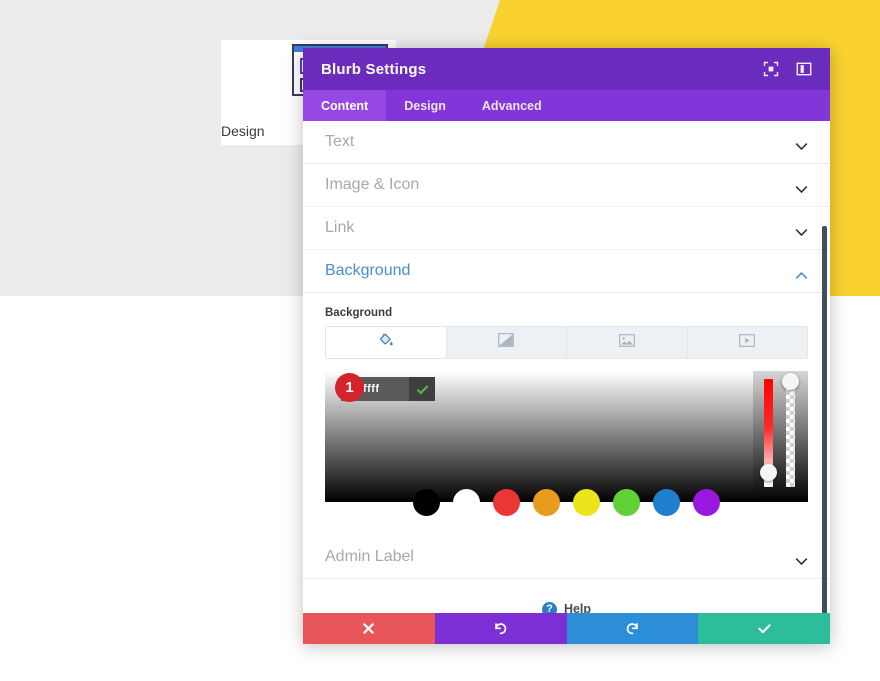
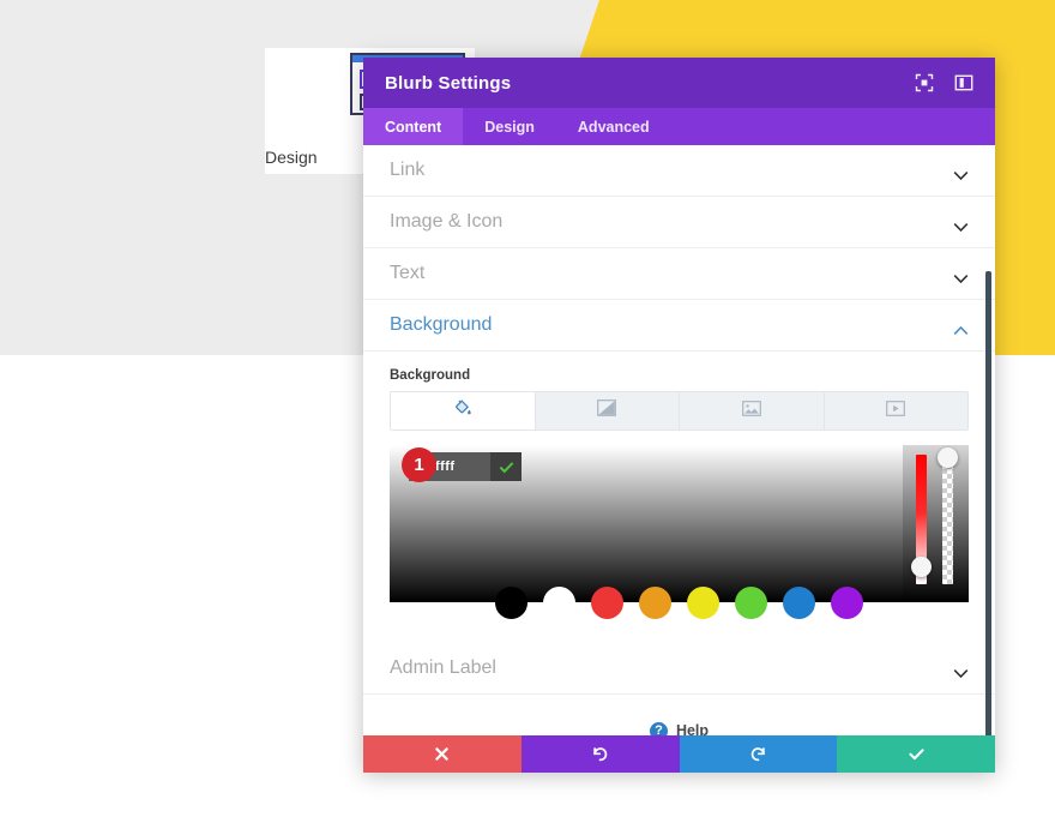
  Design
  Blurb Settings
  Content
  Design
  Advanced
- Text
+ Link
  Image & Icon
- Link
+ Text
  Background
  Background
  1
  Admin Label
  ?
  Help
